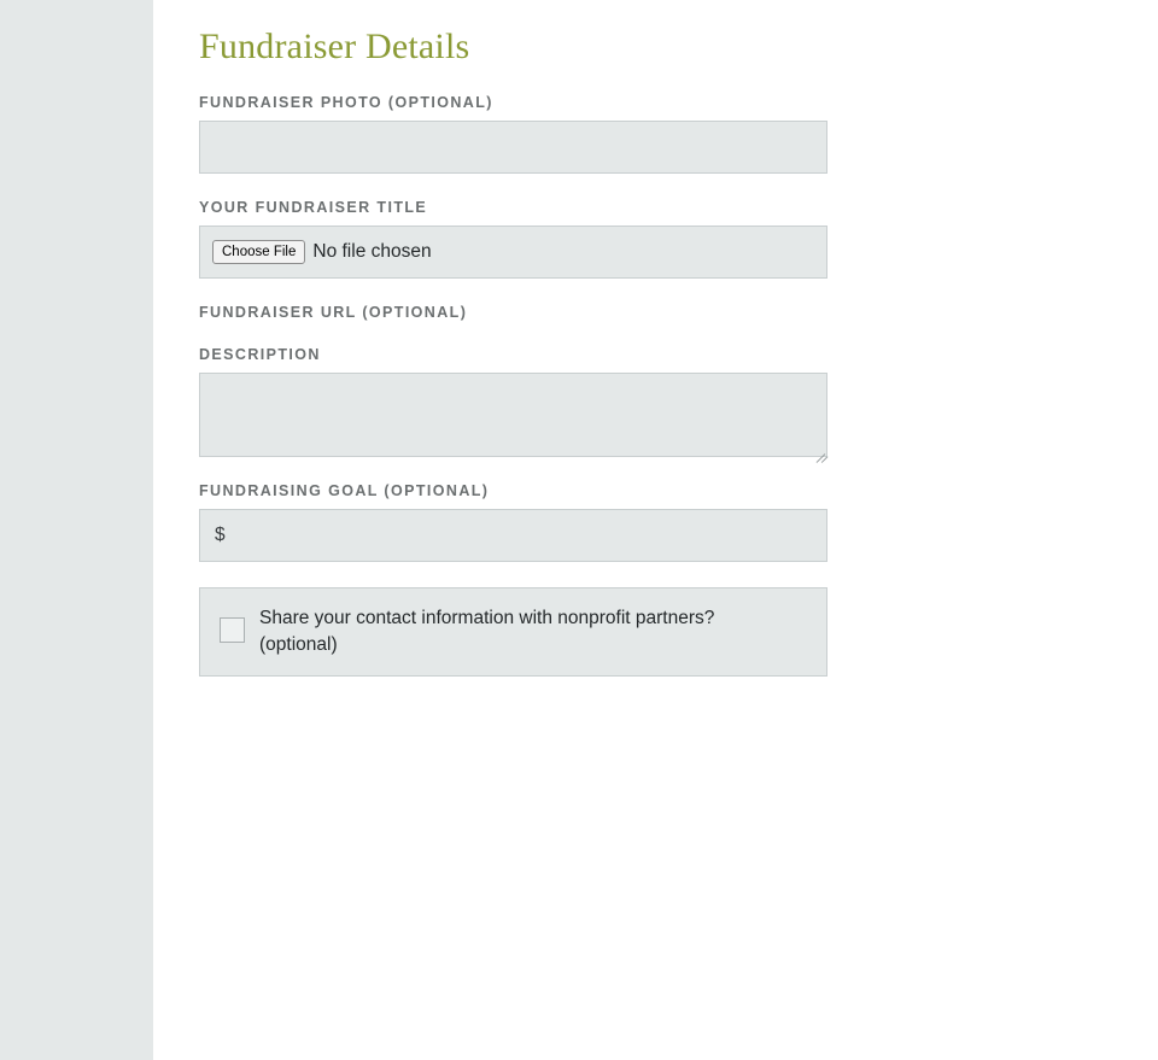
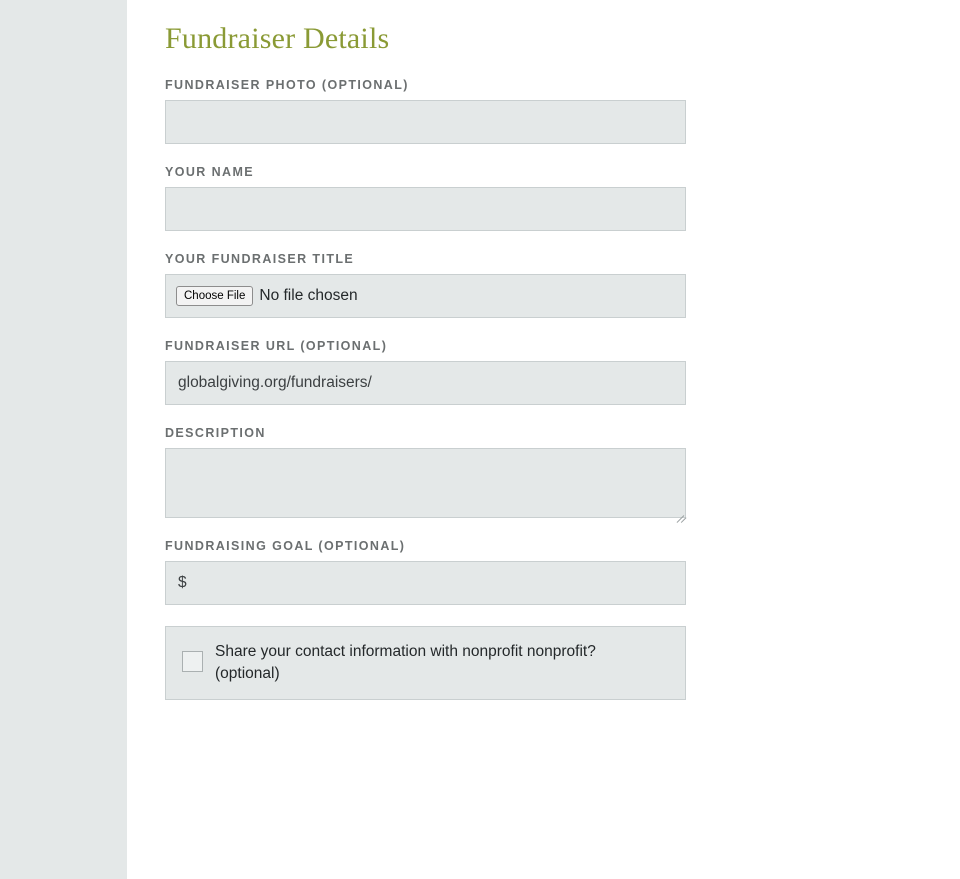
  Fundraiser Details
  FUNDRAISER PHOTO (OPTIONAL)
+ YOUR NAME
  YOUR FUNDRAISER TITLE
  Choose File
  No file chosen
  FUNDRAISER URL (OPTIONAL)
+ globalgiving.org/fundraisers/
  DESCRIPTION
  FUNDRAISING GOAL (OPTIONAL)
  $
- Share your contact information with nonprofit partners? (optional)
+ Share your contact information with nonprofit nonprofit? (optional)
